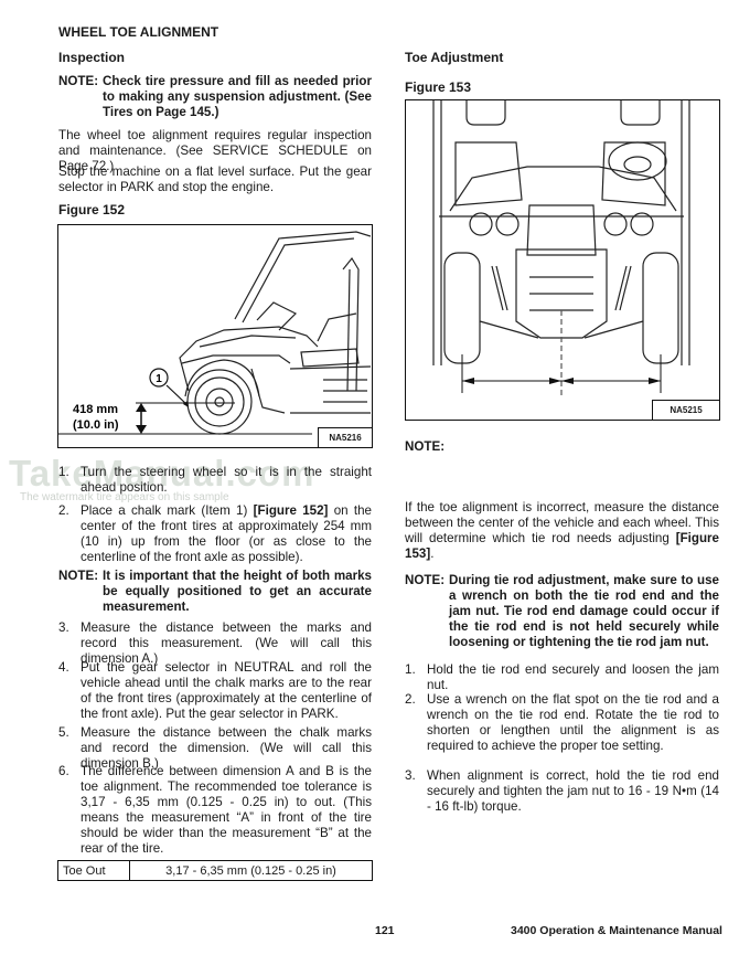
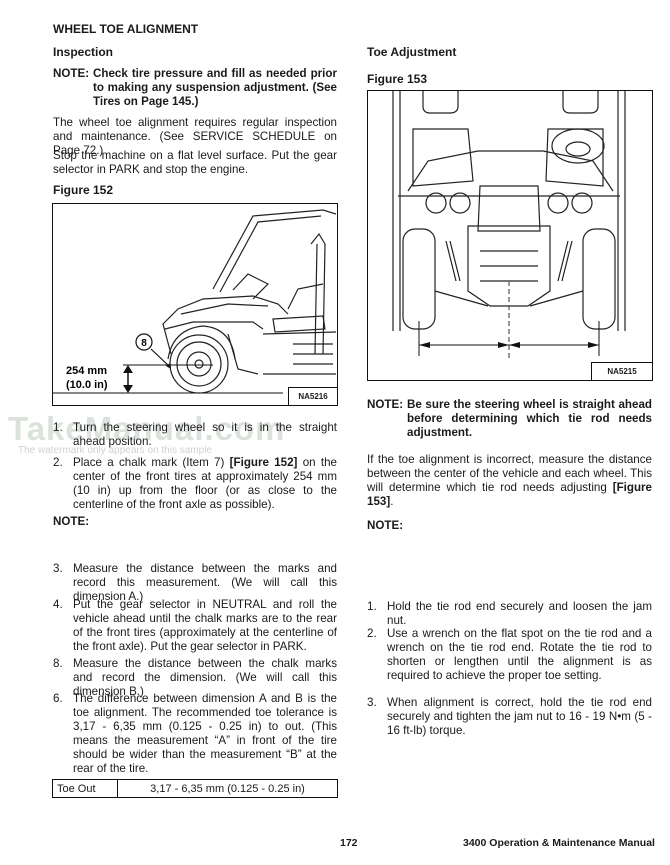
  WHEEL TOE ALIGNMENT
  Inspection
  NOTE:
  Check tire pressure and fill as needed prior to making any suspension adjustment. (See Tires on Page 145.)
  The wheel toe alignment requires regular inspection and maintenance. (See SERVICE SCHEDULE on Page 72.)
  Stop the machine on a flat level surface. Put the gear selector in PARK and stop the engine.
  Figure 152
- 1
+ 8
- 418 mm
+ 254 mm
  (10.0 in)
  NA5216
  TakeManual.com
- The watermark tire appears on this sample
+ The watermark only appears on this sample
  1.
  Turn the steering wheel so it is in the straight ahead position.
  2.
- Place a chalk mark (Item 1) [Figure 152] on the center of the front tires at approximately 254 mm (10 in) up from the floor (or as close to the centerline of the front axle as possible).
+ Place a chalk mark (Item 7) [Figure 152] on the center of the front tires at approximately 254 mm (10 in) up from the floor (or as close to the centerline of the front axle as possible).
  NOTE:
- It is important that the height of both marks be equally positioned to get an accurate measurement.
  3.
  Measure the distance between the marks and record this measurement. (We will call this dimension A.)
  4.
  Put the gear selector in NEUTRAL and roll the vehicle ahead until the chalk marks are to the rear of the front tires (approximately at the centerline of the front axle). Put the gear selector in PARK.
- 5.
+ 8.
  Measure the distance between the chalk marks and record the dimension. (We will call this dimension B.)
  6.
  The difference between dimension A and B is the toe alignment. The recommended toe tolerance is 3,17 - 6,35 mm (0.125 - 0.25 in) to out. (This means the measurement “A” in front of the tire should be wider than the measurement “B” at the rear of the tire.
  Toe Out	3,17 - 6,35 mm (0.125 - 0.25 in)
  Toe Adjustment
  Figure 153
  NA5215
  NOTE:
+ Be sure the steering wheel is straight ahead before determining which tie rod needs adjustment.
  If the toe alignment is incorrect, measure the distance between the center of the vehicle and each wheel. This will determine which tie rod needs adjusting [Figure 153].
  NOTE:
- During tie rod adjustment, make sure to use a wrench on both the tie rod end and the jam nut. Tie rod end damage could occur if the tie rod end is not held securely while loosening or tightening the tie rod jam nut.
  1.
  Hold the tie rod end securely and loosen the jam nut.
  2.
  Use a wrench on the flat spot on the tie rod and a wrench on the tie rod end. Rotate the tie rod to shorten or lengthen until the alignment is as required to achieve the proper toe setting.
  3.
- When alignment is correct, hold the tie rod end securely and tighten the jam nut to 16 - 19 N•m (14 - 16 ft-lb) torque.
+ When alignment is correct, hold the tie rod end securely and tighten the jam nut to 16 - 19 N•m (5 - 16 ft-lb) torque.
- 121
+ 172
  3400 Operation & Maintenance Manual
